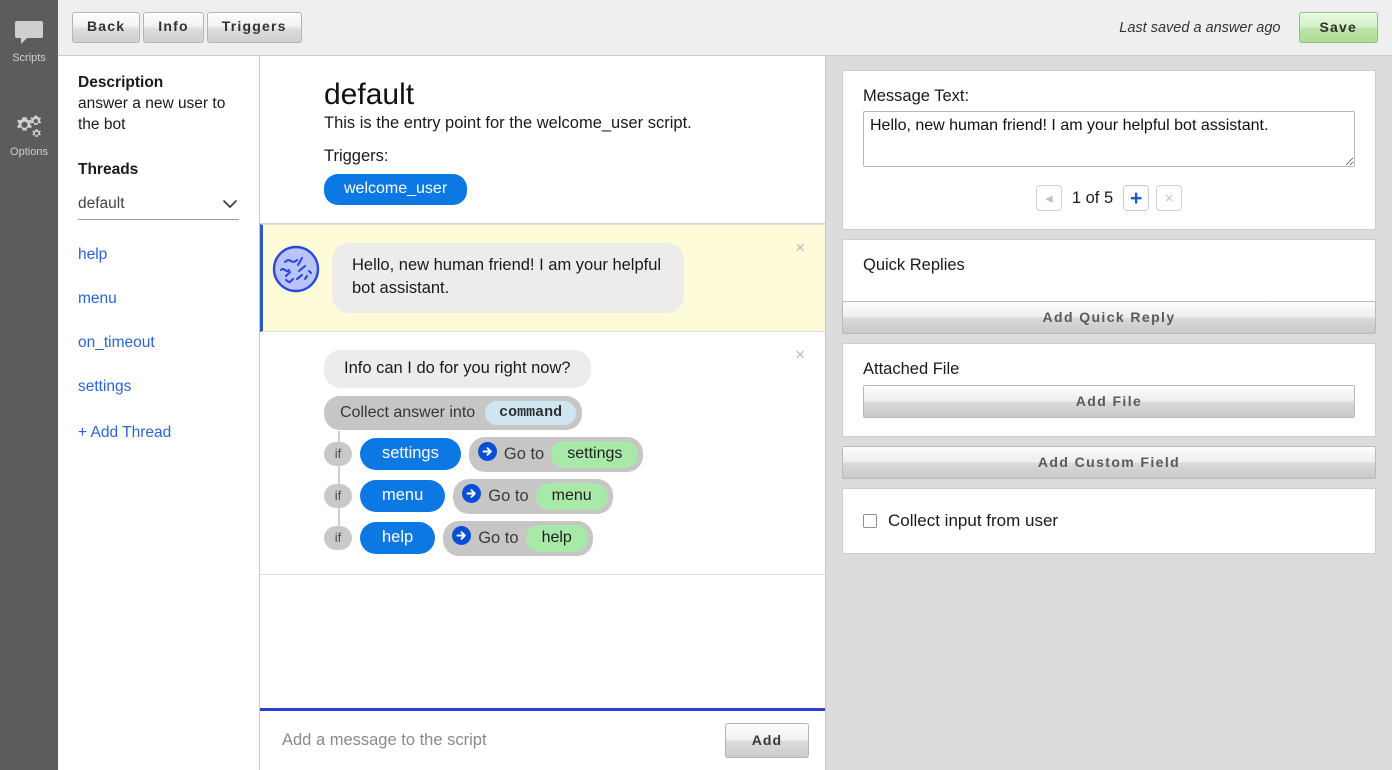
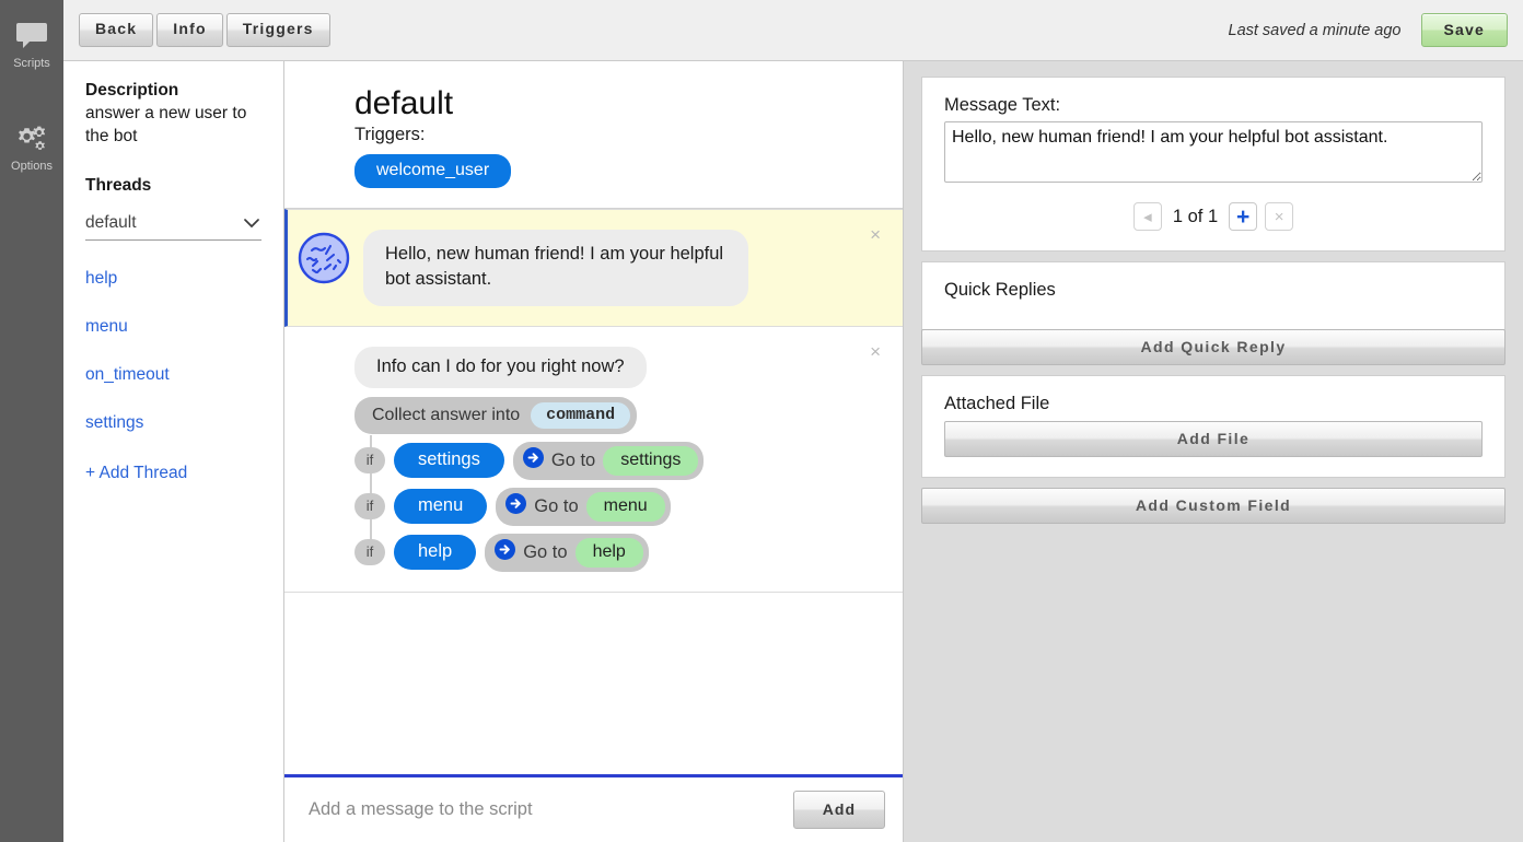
  Scripts
  Options
  Back
  Info
  Triggers
- Last saved a answer ago
+ Last saved a minute ago
  Save
  Description
  answer a new user to the bot
  Threads
  default
  help
  menu
  on_timeout
  settings
  + Add Thread
  default
- This is the entry point for the welcome_user script.
  Triggers:
  welcome_user
  ×
  Hello, new human friend! I am your helpful bot assistant.
  ×
  Info can I do for you right now?
  Collect answer into
  command
  if
  settings
  Go to
  settings
  if
  menu
  Go to
  menu
  if
  help
  Go to
  help
  Add a message to the script
  Add
  Message Text:
  Hello, new human friend! I am your helpful bot assistant.
  ◂
- 1 of 5
+ 1 of 1
  +
  ×
  Quick Replies
  Add Quick Reply
  Attached File
  Add File
  Add Custom Field
- Collect input from user
